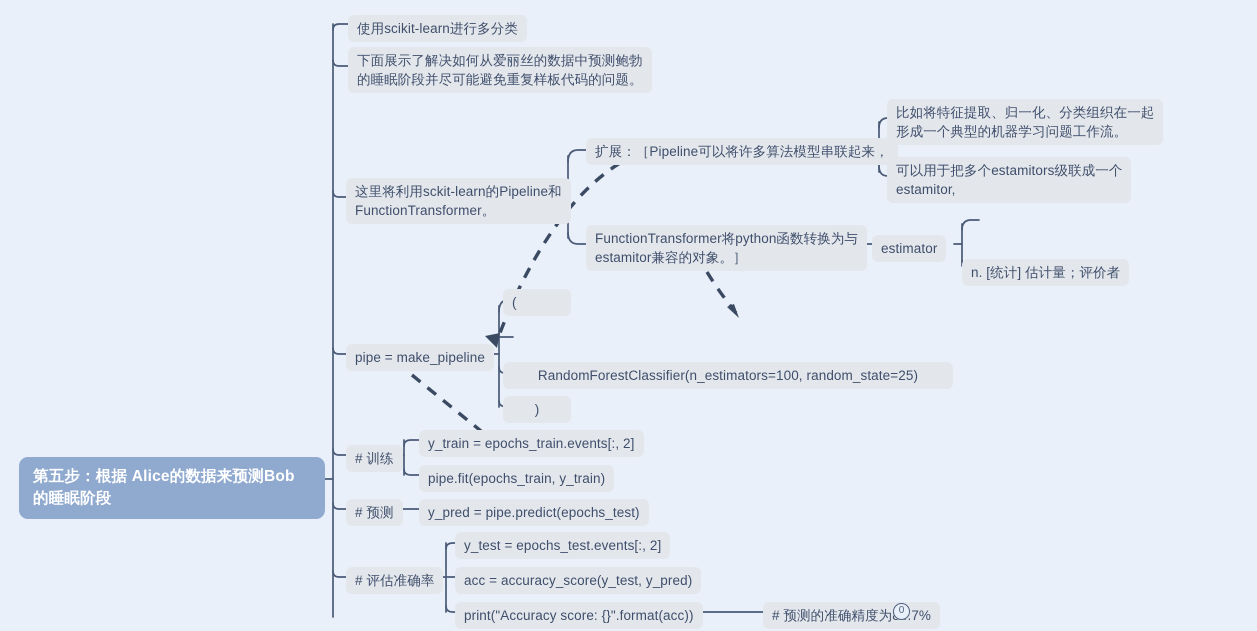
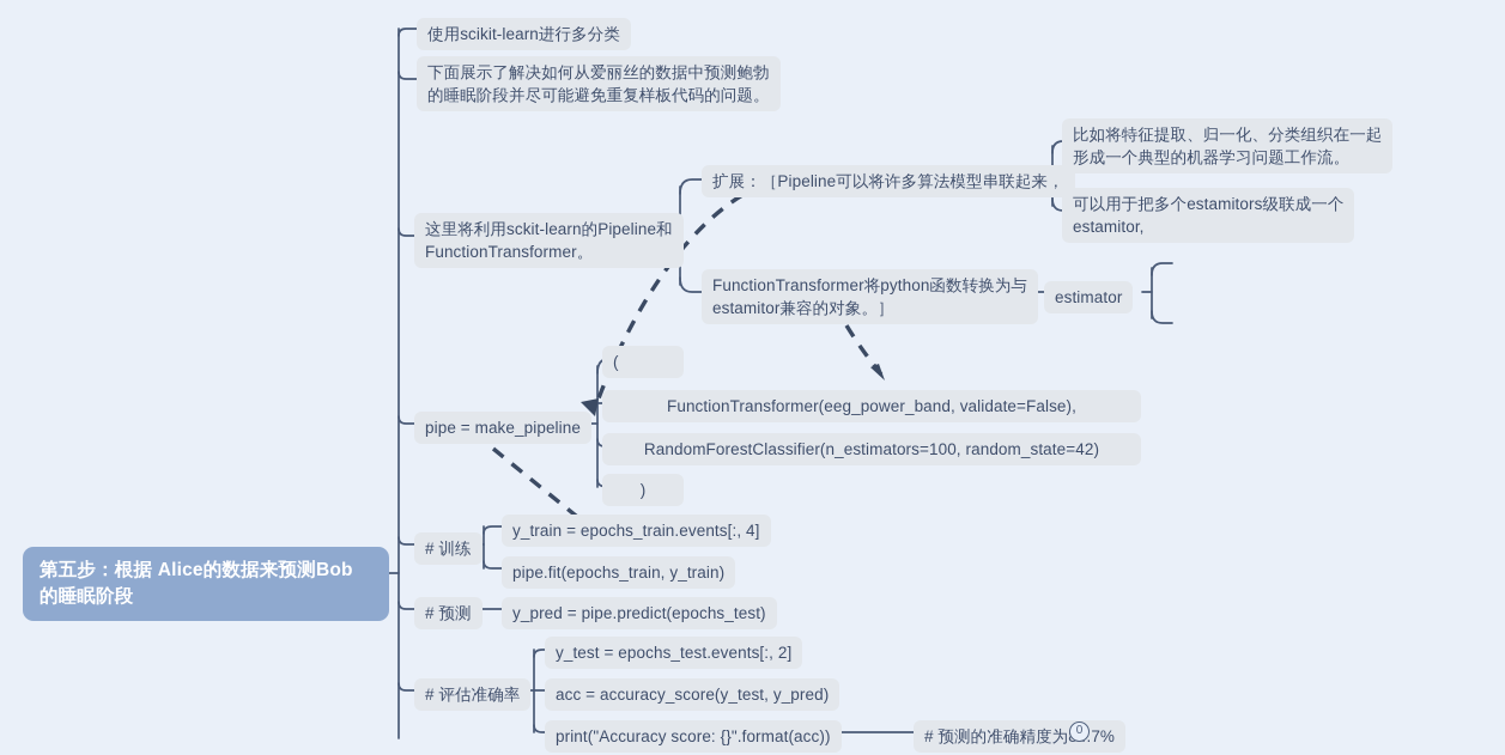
  第五步：根据 Alice的数据来预测Bob
  的睡眠阶段
  使用scikit-learn进行多分类
  下面展示了解决如何从爱丽丝的数据中预测鲍勃
  的睡眠阶段并尽可能避免重复样板代码的问题。
  这里将利用sckit-learn的Pipeline和
  FunctionTransformer。
  扩展：［Pipeline可以将许多算法模型串联起来，
  比如将特征提取、归一化、分类组织在一起
  形成一个典型的机器学习问题工作流。
  可以用于把多个estamitors级联成一个
  estamitor,
  FunctionTransformer将python函数转换为与
  estamitor兼容的对象。］
  estimator
- n. [统计] 估计量；评价者
  pipe = make_pipeline
  (
+ FunctionTransformer(eeg_power_band, validate=False),
- RandomForestClassifier(n_estimators=100, random_state=25)
+ RandomForestClassifier(n_estimators=100, random_state=42)
  )
  # 训练
- y_train = epochs_train.events[:, 2]
+ y_train = epochs_train.events[:, 4]
  pipe.fit(epochs_train, y_train)
  # 预测
  y_pred = pipe.predict(epochs_test)
  # 评估准确率
  y_test = epochs_test.events[:, 2]
  acc = accuracy_score(y_test, y_pred)
  print("Accuracy score: {}".format(acc))
  # 预测的准确精度为.7%
  0
